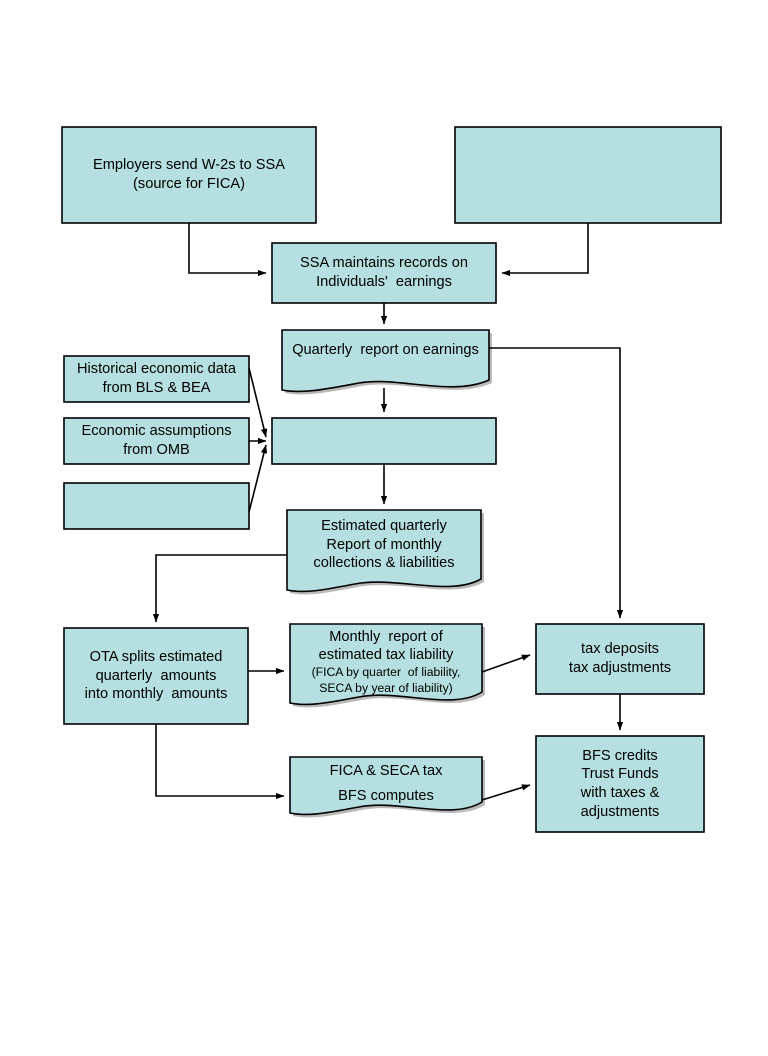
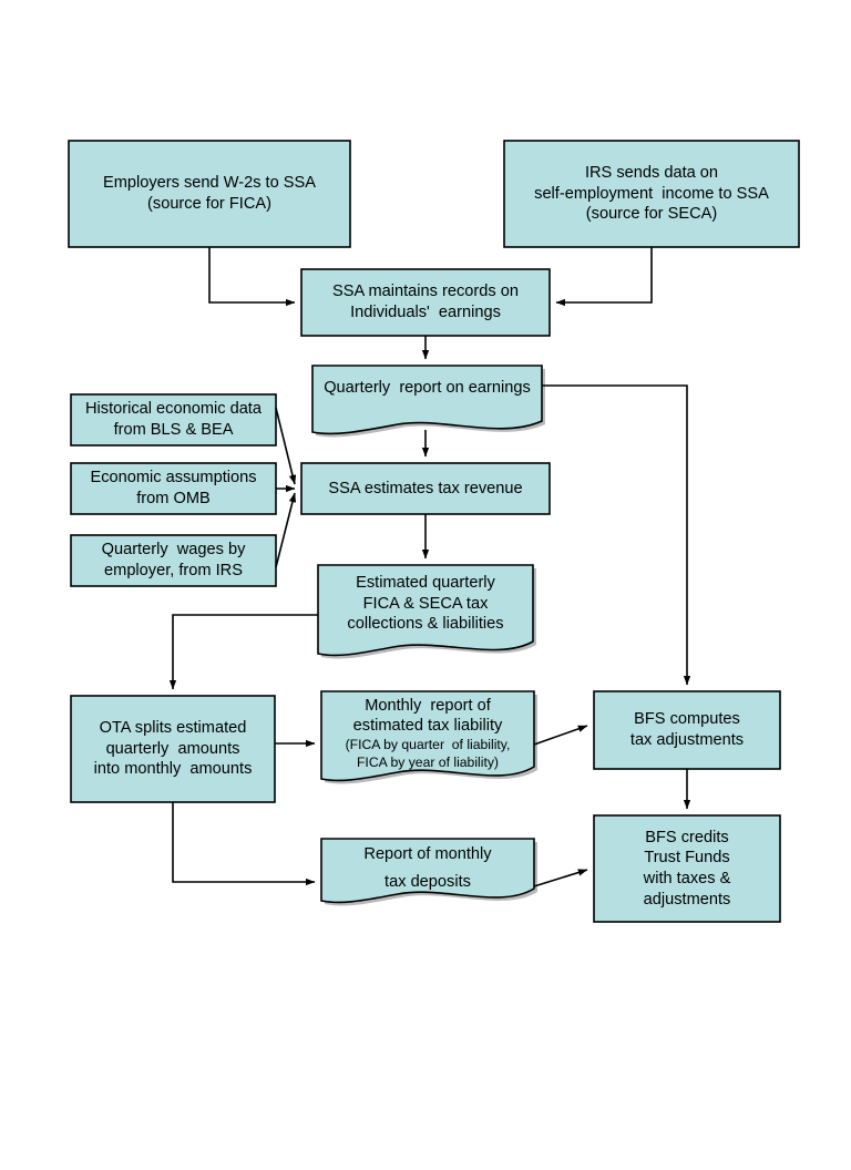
  Employers send W-2s to SSA
  (source for FICA)
+ IRS sends data on
+ self-employment income to SSA
+ (source for SECA)
  SSA maintains records on
  Individuals' earnings
  Quarterly report on earnings
  Historical economic data
  from BLS & BEA
  Economic assumptions
  from OMB
+ Quarterly wages by
+ employer, from IRS
+ SSA estimates tax revenue
  Estimated quarterly
- Report of monthly
+ FICA & SECA tax
  collections & liabilities
  OTA splits estimated
  quarterly amounts
  into monthly amounts
  Monthly report of
  estimated tax liability
  (FICA by quarter of liability,
- SECA by year of liability)
+ FICA by year of liability)
- tax deposits
+ BFS computes
  tax adjustments
- FICA & SECA tax
+ Report of monthly
- BFS computes
+ tax deposits
  BFS credits
  Trust Funds
  with taxes &
  adjustments
